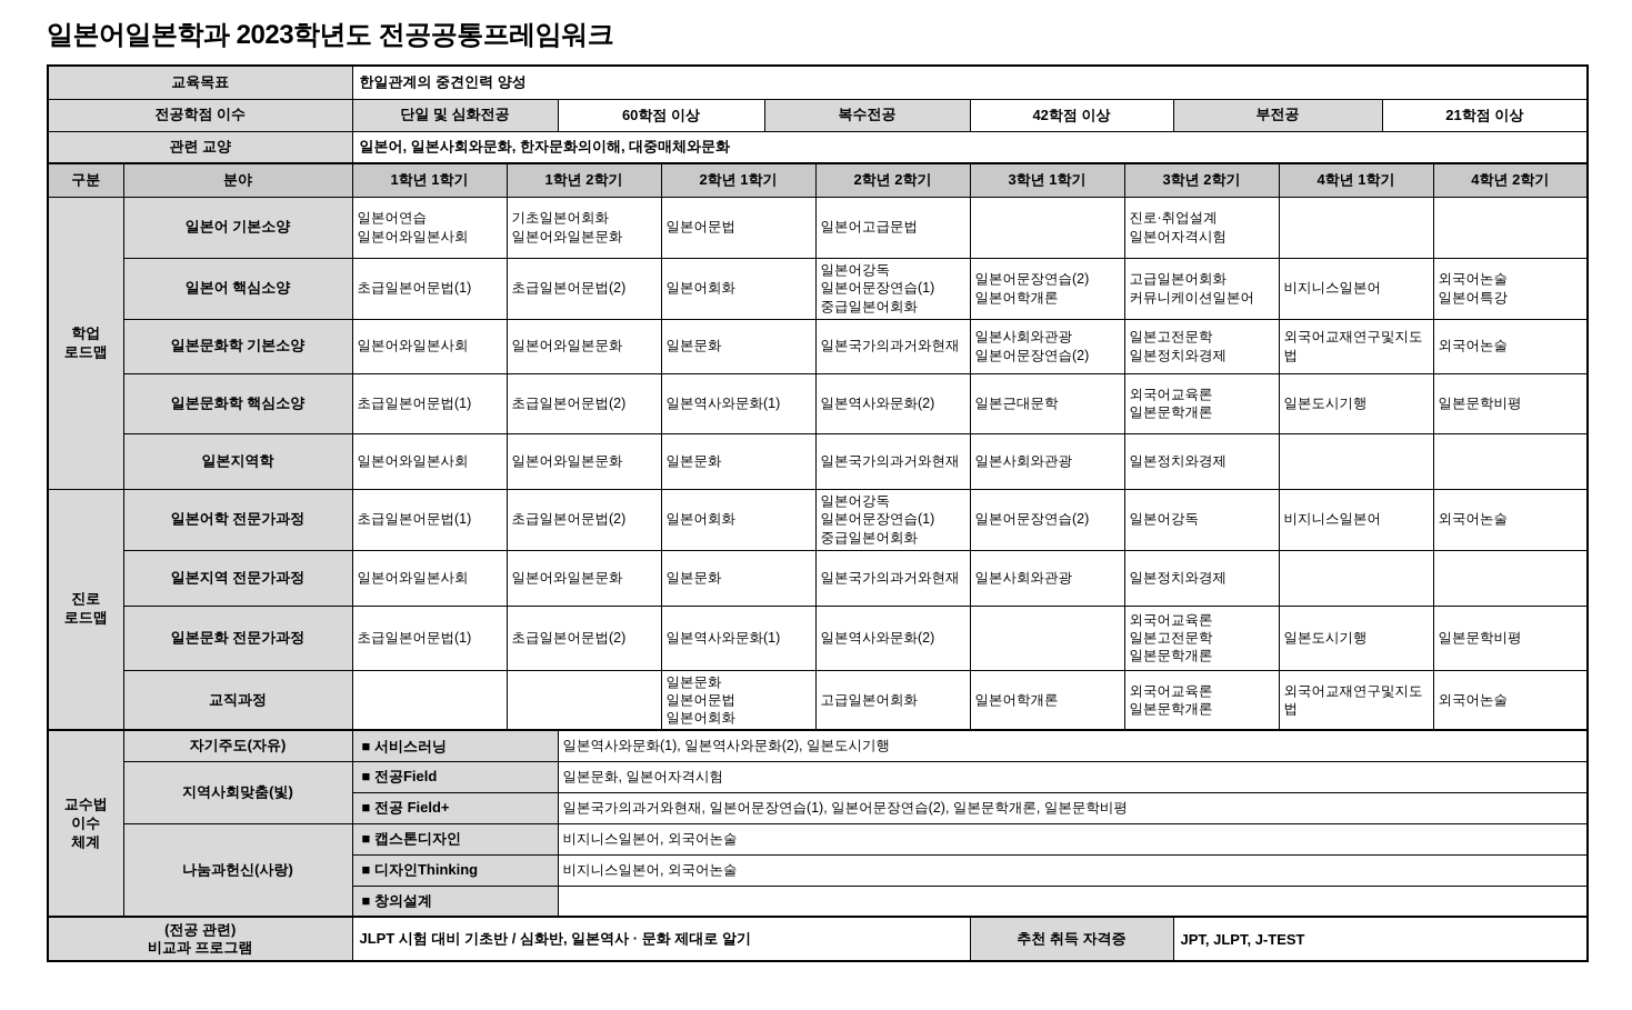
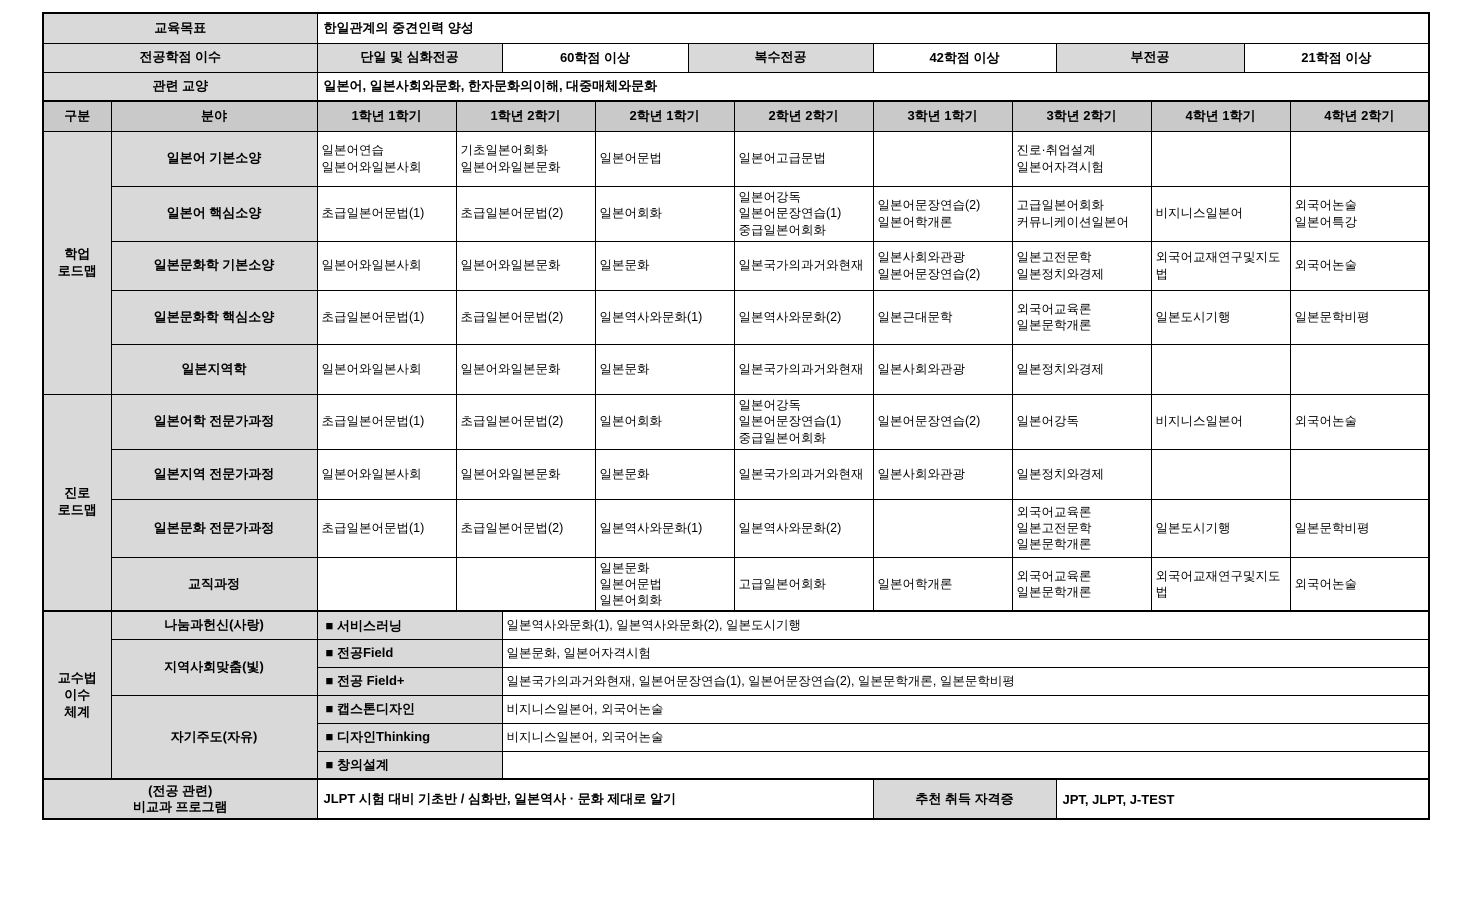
- 일본어일본학과 2023학년도 전공공통프레임워크
  교육목표	한일관계의 중견인력 양성
  전공학점 이수	단일 및 심화전공	60학점 이상	복수전공	42학점 이상	부전공	21학점 이상
  관련 교양	일본어, 일본사회와문화, 한자문화의이해, 대중매체와문화
  구분	분야	1학년 1학기	1학년 2학기	2학년 1학기	2학년 2학기	3학년 1학기	3학년 2학기	4학년 1학기	4학년 2학기
  학업 로드맵	일본어 기본소양	일본어연습 일본어와일본사회	기초일본어회화 일본어와일본문화	일본어문법	일본어고급문법		진로·취업설계 일본어자격시험
  일본어 핵심소양	초급일본어문법(1)	초급일본어문법(2)	일본어회화	일본어강독 일본어문장연습(1) 중급일본어회화	일본어문장연습(2) 일본어학개론	고급일본어회화 커뮤니케이션일본어	비지니스일본어	외국어논술 일본어특강
  일본문화학 기본소양	일본어와일본사회	일본어와일본문화	일본문화	일본국가의과거와현재	일본사회와관광 일본어문장연습(2)	일본고전문학 일본정치와경제	외국어교재연구및지도법	외국어논술
  일본문화학 핵심소양	초급일본어문법(1)	초급일본어문법(2)	일본역사와문화(1)	일본역사와문화(2)	일본근대문학	외국어교육론 일본문학개론	일본도시기행	일본문학비평
  일본지역학	일본어와일본사회	일본어와일본문화	일본문화	일본국가의과거와현재	일본사회와관광	일본정치와경제
  진로 로드맵	일본어학 전문가과정	초급일본어문법(1)	초급일본어문법(2)	일본어회화	일본어강독 일본어문장연습(1) 중급일본어회화	일본어문장연습(2)	일본어강독	비지니스일본어	외국어논술
  일본지역 전문가과정	일본어와일본사회	일본어와일본문화	일본문화	일본국가의과거와현재	일본사회와관광	일본정치와경제
  일본문화 전문가과정	초급일본어문법(1)	초급일본어문법(2)	일본역사와문화(1)	일본역사와문화(2)		외국어교육론 일본고전문학 일본문학개론	일본도시기행	일본문학비평
  교직과정			일본문화 일본어문법 일본어회화	고급일본어회화	일본어학개론	외국어교육론 일본문학개론	외국어교재연구및지도법	외국어논술
- 교수법 이수 체계	자기주도(자유)	■ 서비스러닝	일본역사와문화(1), 일본역사와문화(2), 일본도시기행
+ 교수법 이수 체계	나눔과헌신(사랑)	■ 서비스러닝	일본역사와문화(1), 일본역사와문화(2), 일본도시기행
  지역사회맞춤(빛)	■ 전공Field	일본문화, 일본어자격시험
  ■ 전공 Field+	일본국가의과거와현재, 일본어문장연습(1), 일본어문장연습(2), 일본문학개론, 일본문학비평
- 나눔과헌신(사랑)	■ 캡스톤디자인	비지니스일본어, 외국어논술
+ 자기주도(자유)	■ 캡스톤디자인	비지니스일본어, 외국어논술
  ■ 디자인Thinking	비지니스일본어, 외국어논술
  ■ 창의설계
  (전공 관련) 비교과 프로그램	JLPT 시험 대비 기초반 / 심화반, 일본역사 · 문화 제대로 알기	추천 취득 자격증	JPT, JLPT, J-TEST
